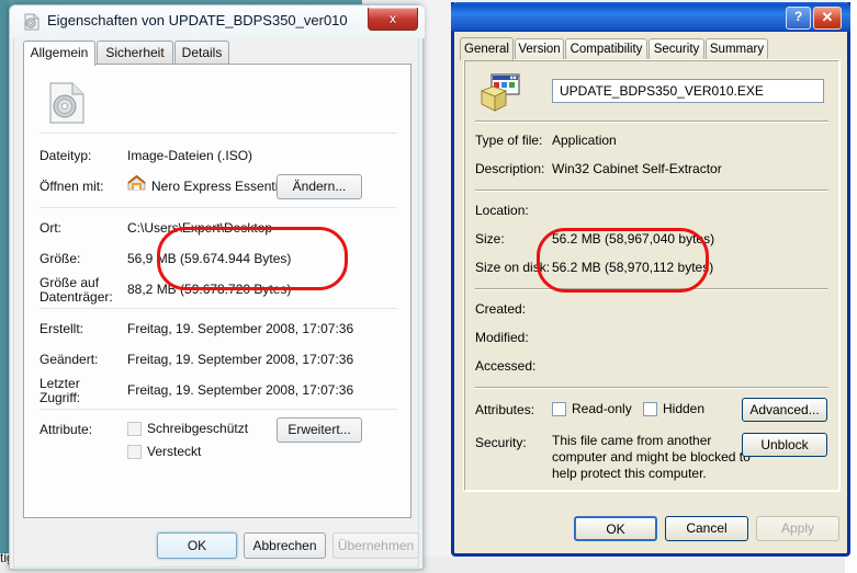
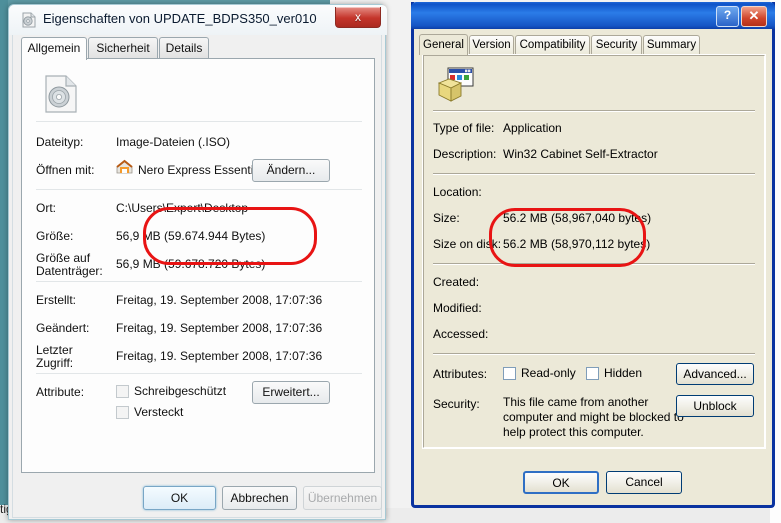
  Eigenschaften von UPDATE_BDPS350_ver010
  x
  Allgemein
  Sicherheit
  Details
  Dateityp:
  Image-Dateien (.ISO)
  Öffnen mit:
  Nero Express Essent
  Ändern...
  Ort:
  C:\Users\Expert\Desktop
  Größe:
  56,9 MB (59.674.944 Bytes)
  Größe auf
  Datenträger:
- 88,2 MB (59.678.720 Bytes)
+ 56,9 MB (59.678.720 Bytes)
  Erstellt:
  Freitag, 19. September 2008, 17:07:36
  Geändert:
  Freitag, 19. September 2008, 17:07:36
  Letzter
  Zugriff:
  Freitag, 19. September 2008, 17:07:36
  Attribute:
  Schreibgeschützt
  Versteckt
  Erweitert...
  OK
  Abbrechen
  Übernehmen
- UPDATE_BDPS350_VER010.EXE
  Type of file:
  Application
  Description:
  Win32 Cabinet Self-Extractor
  Location:
  Size:
  56.2 MB (58,967,040 bytes)
  Size on disk:
  56.2 MB (58,970,112 bytes)
  Created:
  Modified:
  Accessed:
  Attributes:
  Read-only
  Hidden
  Advanced...
  Security:
  This file came from another
  computer and might be blocked to
  help protect this computer.
  Unblock
  OK
  Cancel
- Apply
  ?
  ✕
  General
  Version
  Compatibility
  Security
  Summary
